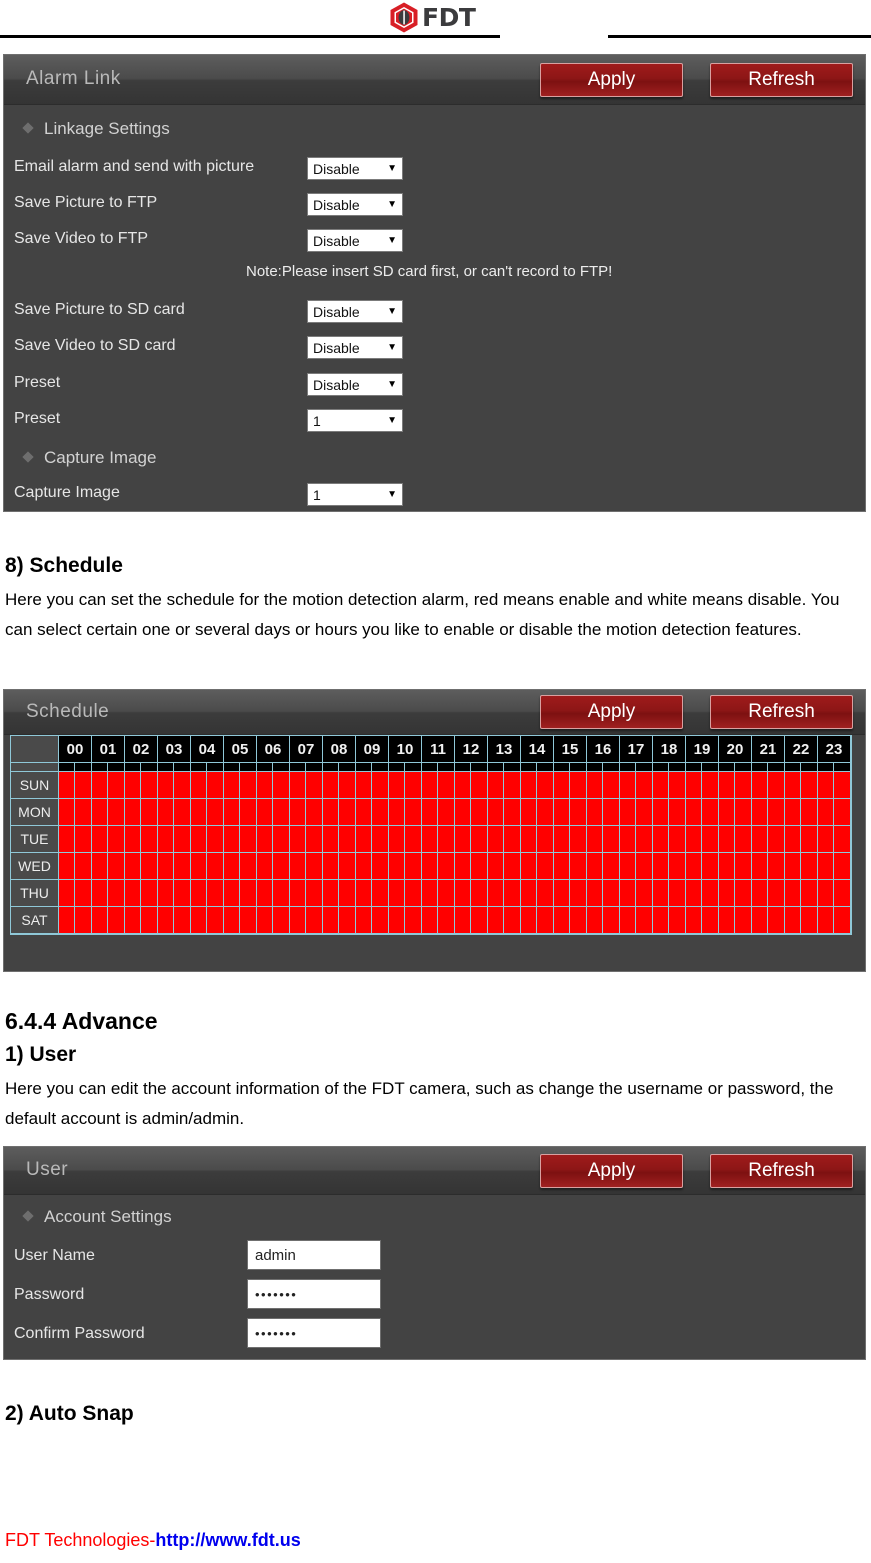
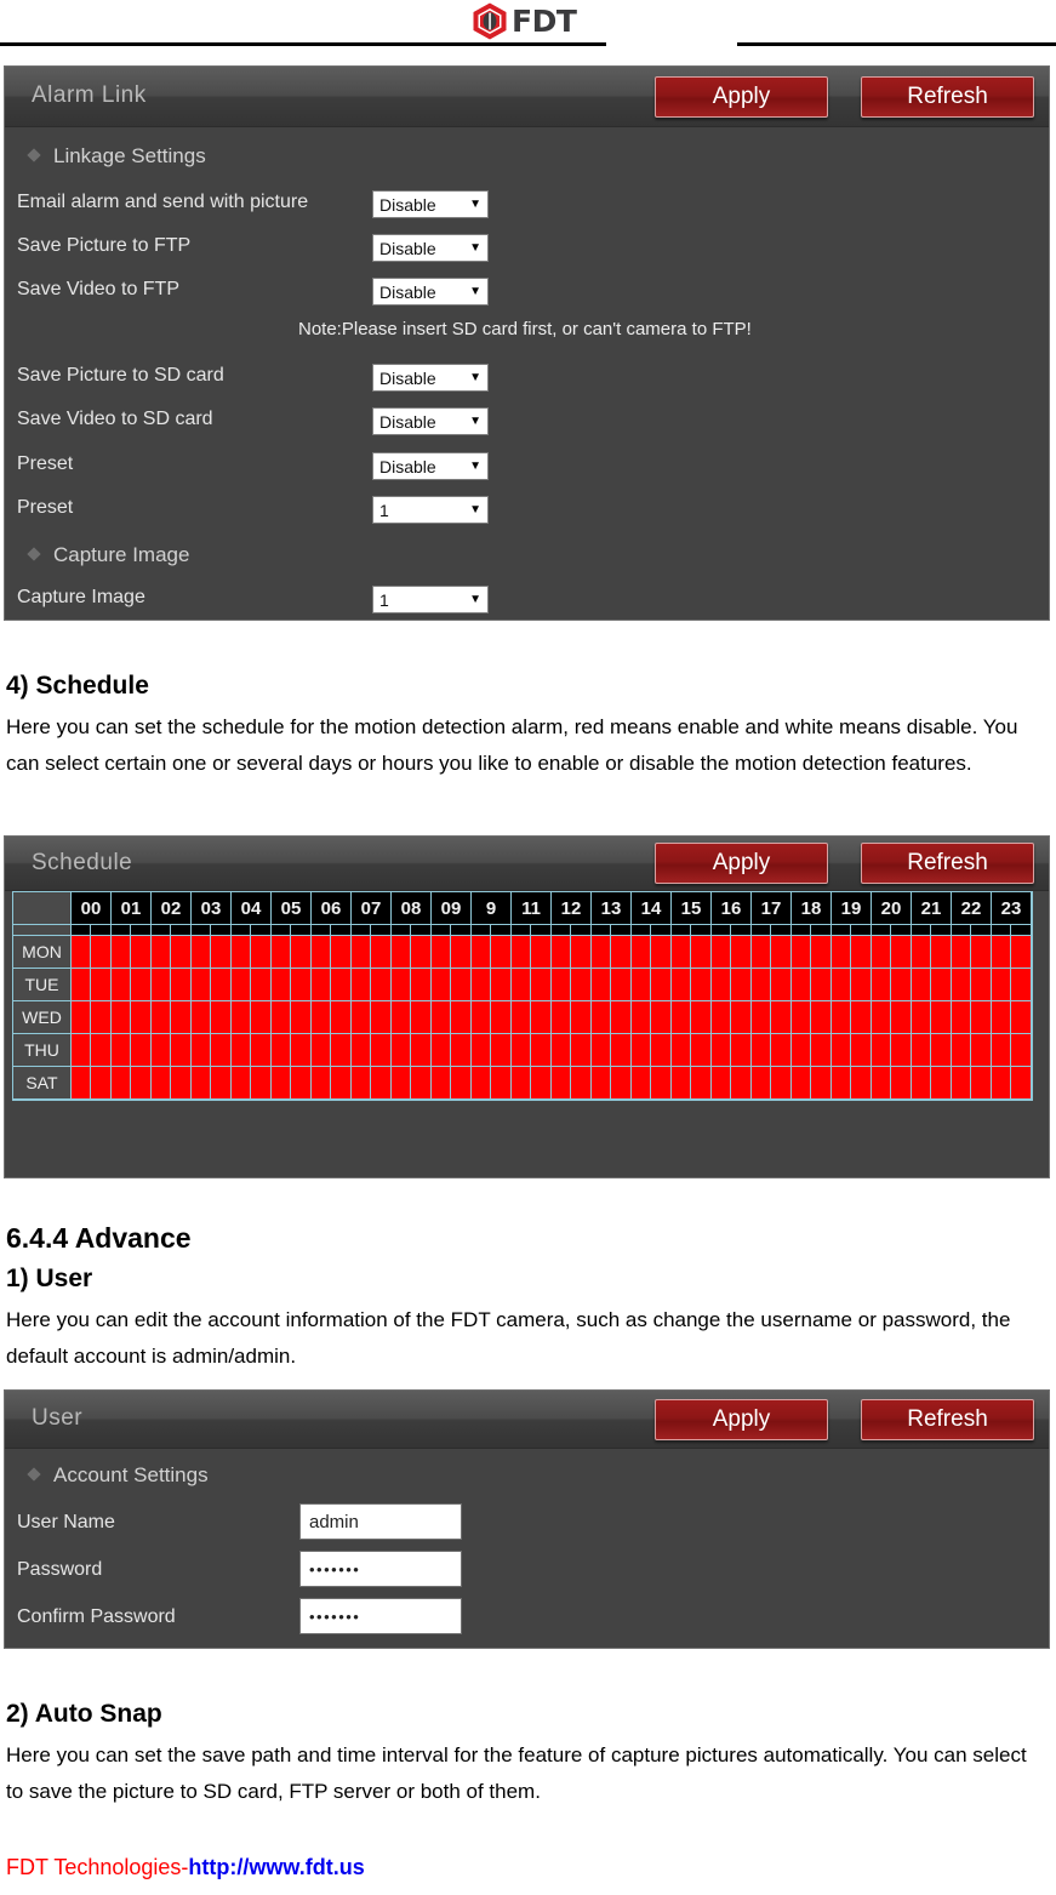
  FDT
  Alarm Link
  Apply
  Refresh
  Linkage Settings
  Email alarm and send with picture
  Disable
  ▼
  Save Picture to FTP
  Disable
  ▼
  Save Video to FTP
  Disable
  ▼
- Note:Please insert SD card first, or can't record to FTP!
+ Note:Please insert SD card first, or can't camera to FTP!
  Save Picture to SD card
  Disable
  ▼
  Save Video to SD card
  Disable
  ▼
  Preset
  Disable
  ▼
  Preset
  1
  ▼
  Capture Image
  Capture Image
  1
  ▼
- 8) Schedule
+ 4) Schedule
  Here you can set the schedule for the motion detection alarm, red means enable and white means disable. You can select certain one or several days or hours you like to enable or disable the motion detection features.
  Schedule
  Apply
  Refresh
  00
  01
  02
  03
  04
  05
  06
  07
  08
  09
- 10
+ 9
  11
  12
  13
  14
  15
  16
  17
  18
  19
  20
  21
  22
  23
- SUN
  MON
  TUE
  WED
  THU
  SAT
  6.4.4 Advance
  1) User
  Here you can edit the account information of the FDT camera, such as change the username or password, the default account is admin/admin.
  User
  Apply
  Refresh
  Account Settings
  User Name
  admin
  Password
  •••••••
  Confirm Password
  •••••••
  2) Auto Snap
+ Here you can set the save path and time interval for the feature of capture pictures automatically. You can select to save the picture to SD card, FTP server or both of them.
  FDT Technologies-http://www.fdt.us
